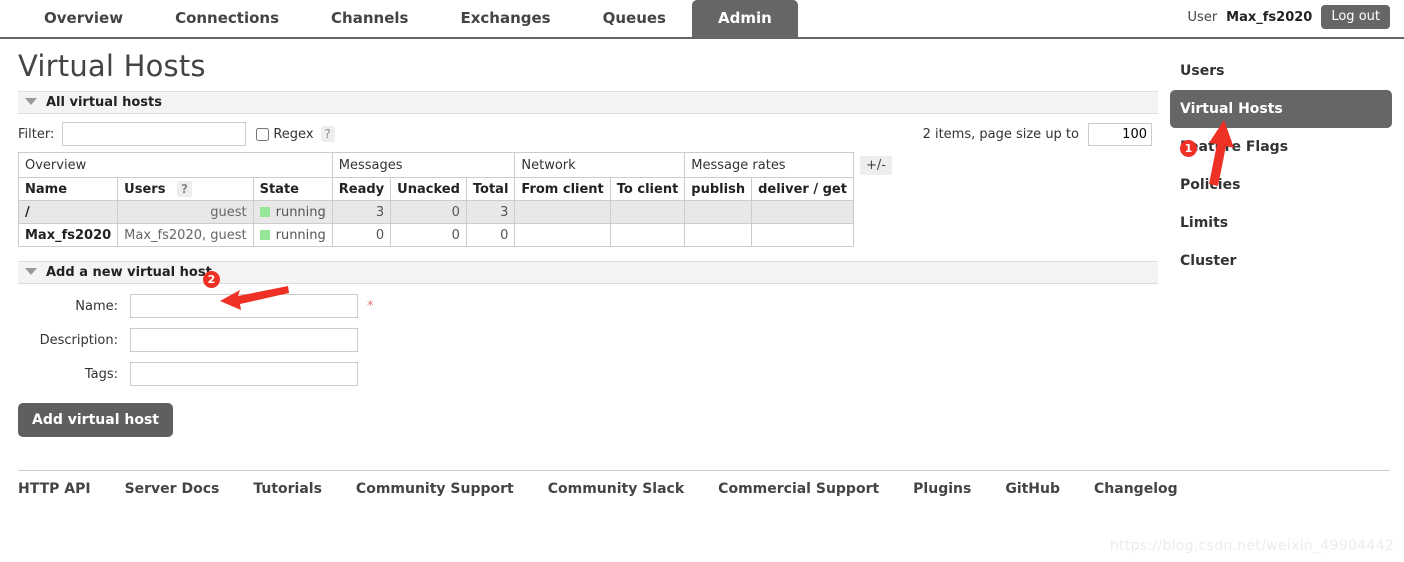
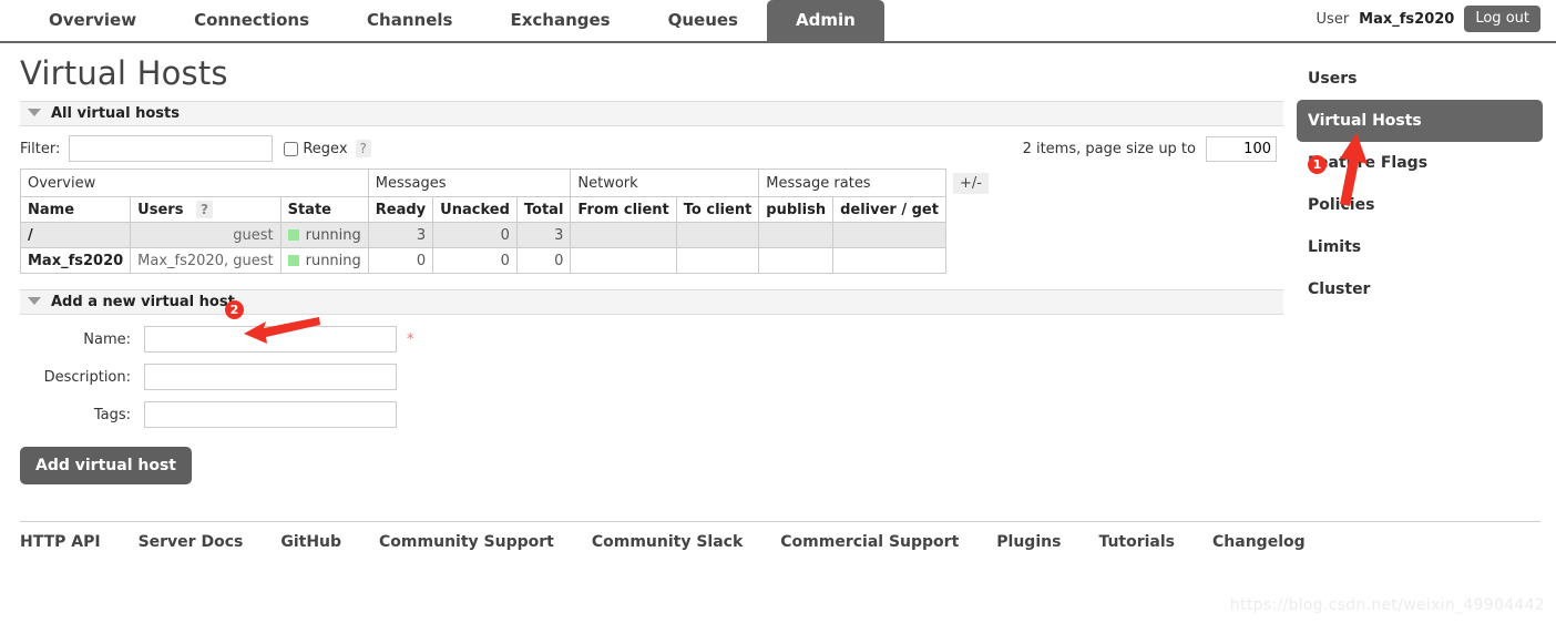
  Overview
  Connections
  Channels
  Exchanges
  Queues
  Admin
  User
  Max_fs2020
  Log out
  Virtual Hosts
  All virtual hosts
  Filter:
  Regex
  ?
  2 items, page size up to
  100
  Overview	Messages	Network	Message rates	+/-
  Name	Users ?	State	Ready	Unacked	Total	From client	To client	publish	deliver / get
  /	guest	running	3	0	3
  Max_fs2020	Max_fs2020, guest	running	0	0	0
  Add a new virtual hos
  Name:
  *
  Description:
  Tags:
  Add virtual host
  HTTP API
  Server Docs
- Tutorials
+ GitHub
  Community Support
  Community Slack
  Commercial Support
  Plugins
- GitHub
+ Tutorials
  Changelog
  Users
  Virtual Hosts
  atre Flags
  Poliies
  Limits
  Cluster
  1
  2
